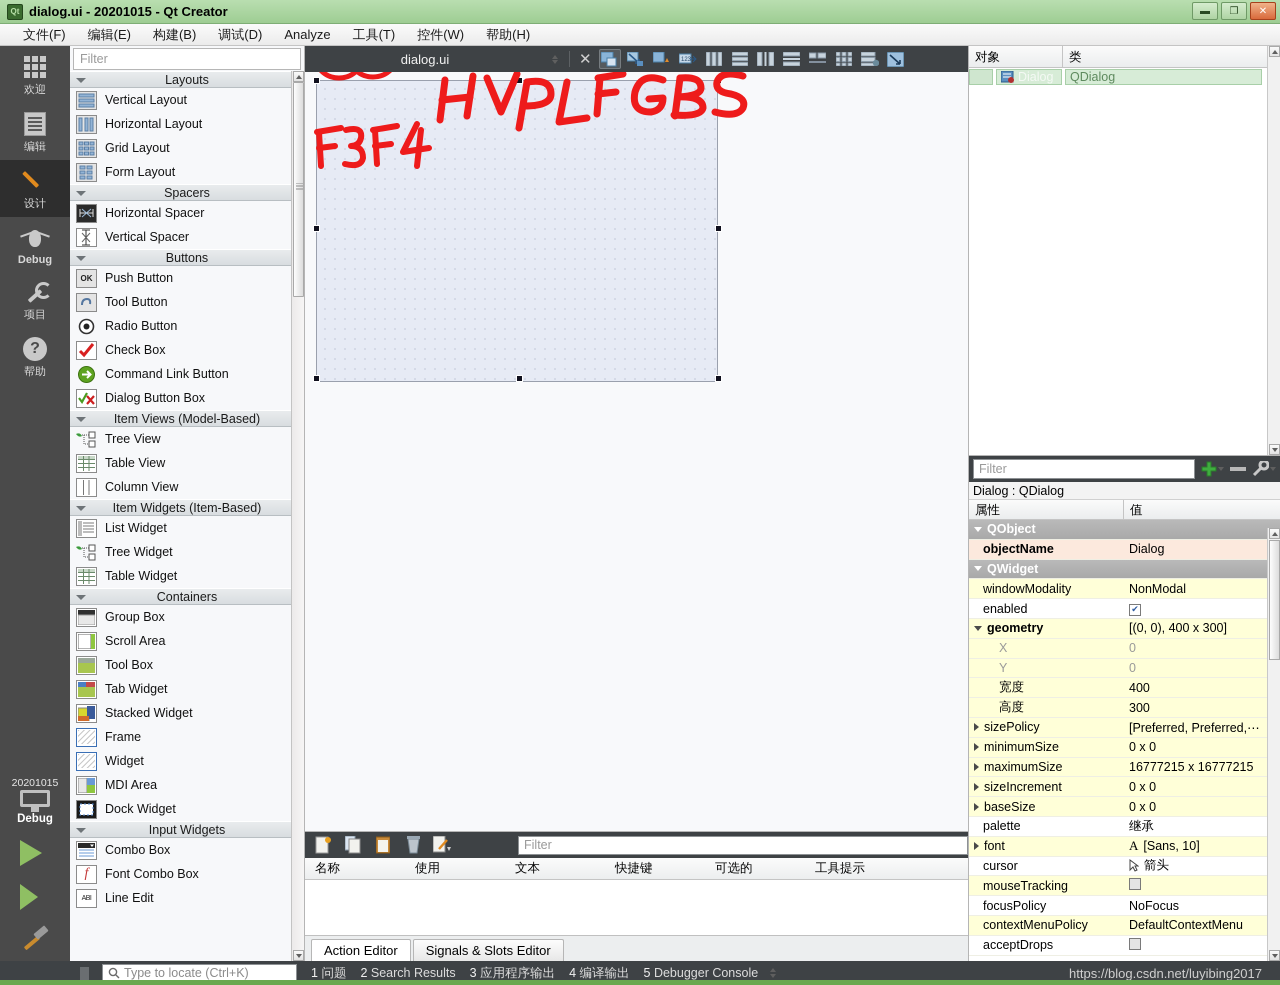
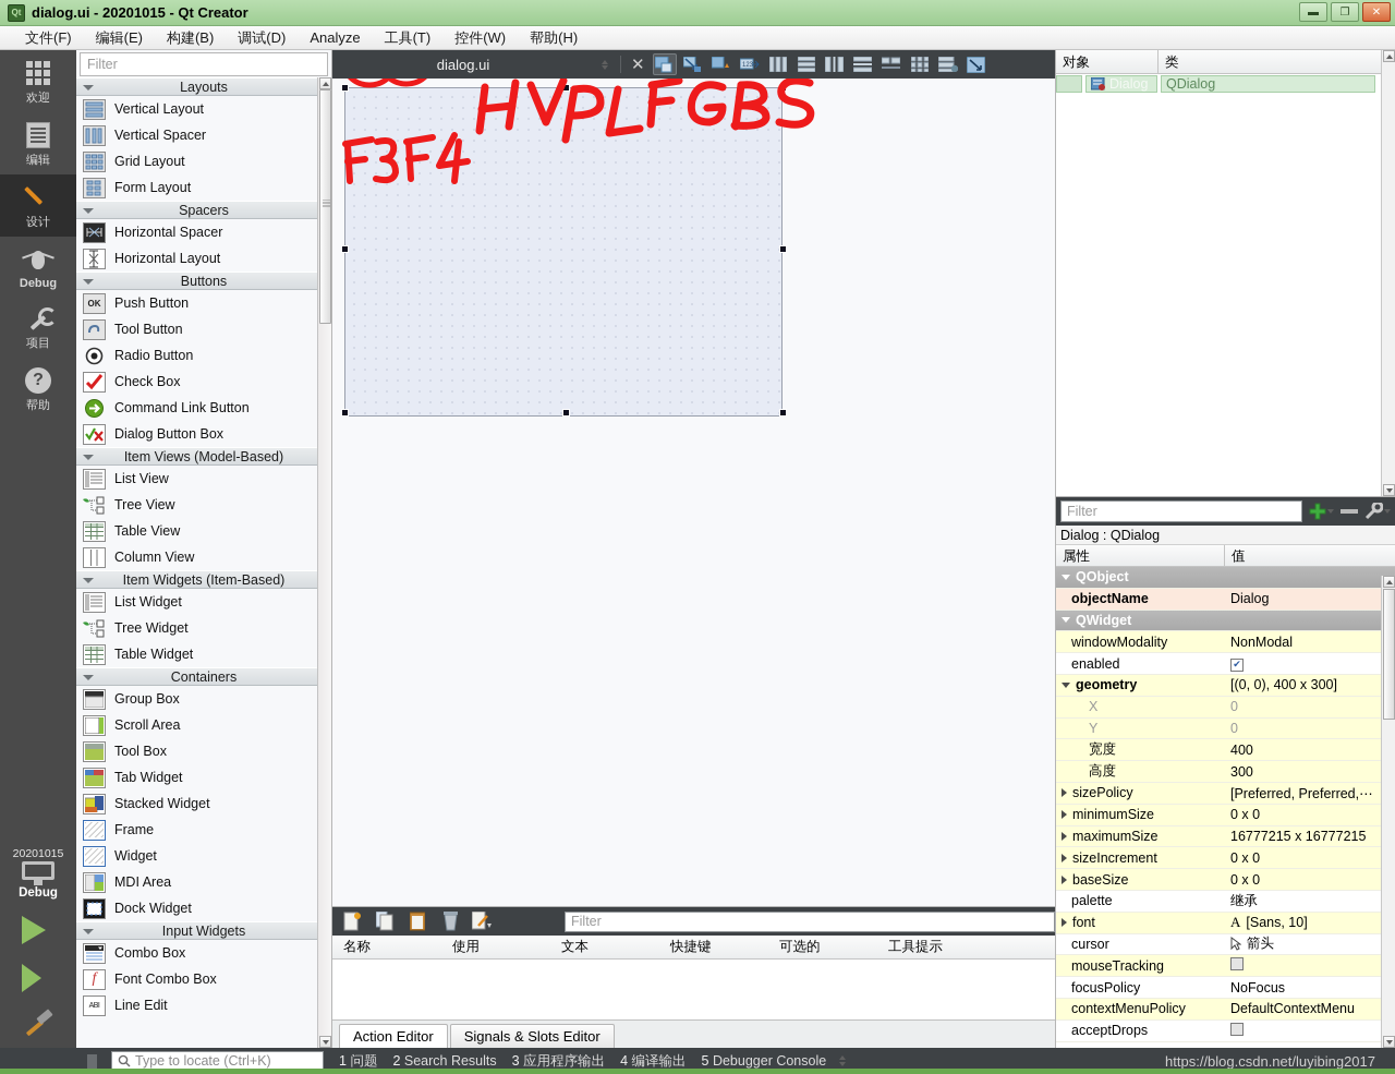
  Qt
  dialog.ui - 20201015 - Qt Creator
  ▬
  ❐
  ✕
  文件(F)
  编辑(E)
  构建(B)
  调试(D)
  Analyze
  工具(T)
  控件(W)
  帮助(H)
  欢迎
  编辑
  设计
  Debug
  项目
  ?
  帮助
  20201015
  Debug
  Filter
  Layouts
  Vertical Layout
- Horizontal Layout
+ Vertical Spacer
  Grid Layout
  Form Layout
  Spacers
  Horizontal Spacer
- Vertical Spacer
+ Horizontal Layout
  Buttons
  OK
  Push Button
  Tool Button
  Radio Button
  Check Box
  Command Link Button
  Dialog Button Box
  Item Views (Model-Based)
+ List View
  Tree View
  Table View
  Column View
  Item Widgets (Item-Based)
  List Widget
  Tree Widget
  Table Widget
  Containers
  Group Box
  Scroll Area
  Tool Box
  Tab Widget
  Stacked Widget
  Frame
  Widget
  MDI Area
  Dock Widget
  Input Widgets
  Combo Box
  f
  Font Combo Box
  Line Edit
  dialog.ui
  ✕
  Filter
  名称
  使用
  文本
  快捷键
  可选的
  工具提示
  Action Editor
  Signals & Slots Editor
  对象
  类
  Dialog
  QDialog
  Filter
  Dialog : QDialog
  属性
  值
  QObject
  objectName
  Dialog
  QWidget
  windowModality
  NonModal
  enabled
  ✔
  geometry
  [(0, 0), 400 x 300]
  X
  0
  Y
  0
  宽度
  400
  高度
  300
  sizePolicy
  [Preferred, Preferred,⋯
  minimumSize
  0 x 0
  maximumSize
  16777215 x 16777215
  sizeIncrement
  0 x 0
  baseSize
  0 x 0
  palette
  继承
  font
  A
  [Sans, 10]
  cursor
  箭头
  mouseTracking
  focusPolicy
  NoFocus
  contextMenuPolicy
  DefaultContextMenu
  acceptDrops
  Type to locate (Ctrl+K)
  1 问题
  2 Search Results
  3 应用程序输出
  4 编译输出
  5 Debugger Console
  https://blog.csdn.net/luyibing2017
